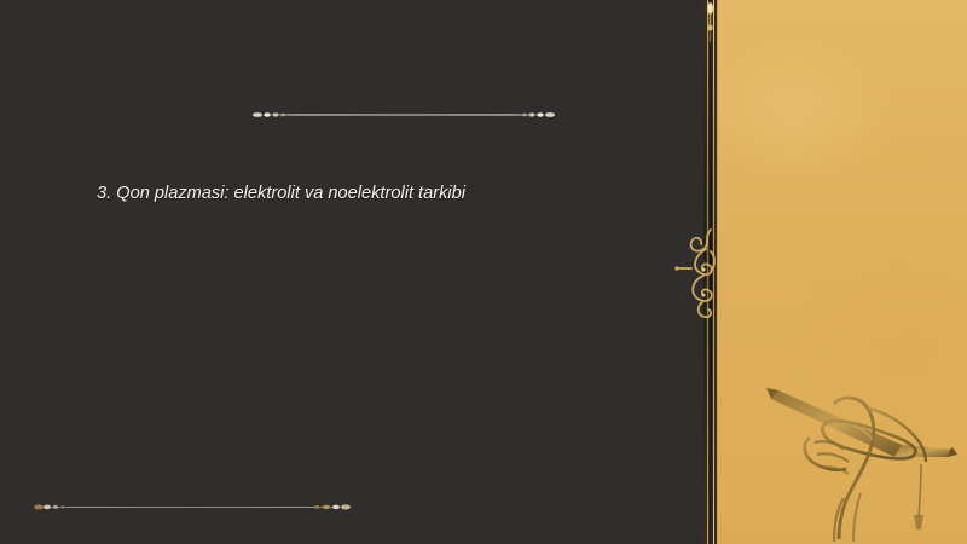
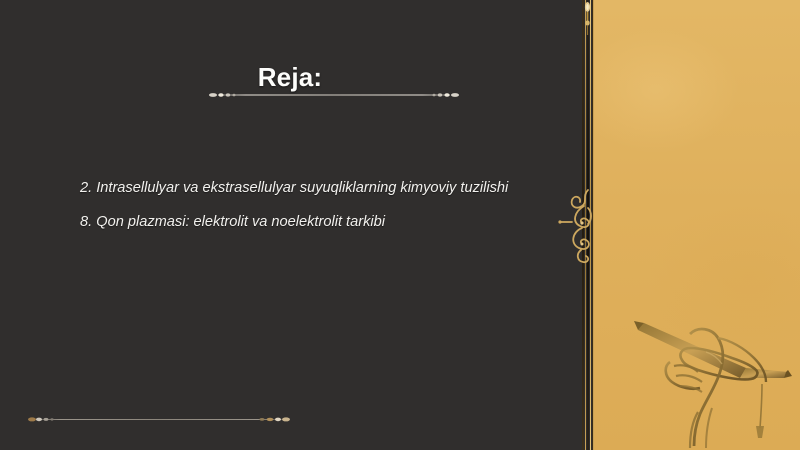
+ Reja:
+ 2. Intrasellulyar va ekstrasellulyar suyuqliklarning kimyoviy tuzilishi
- 3. Qon plazmasi: elektrolit va noelektrolit tarkibi
+ 8. Qon plazmasi: elektrolit va noelektrolit tarkibi
